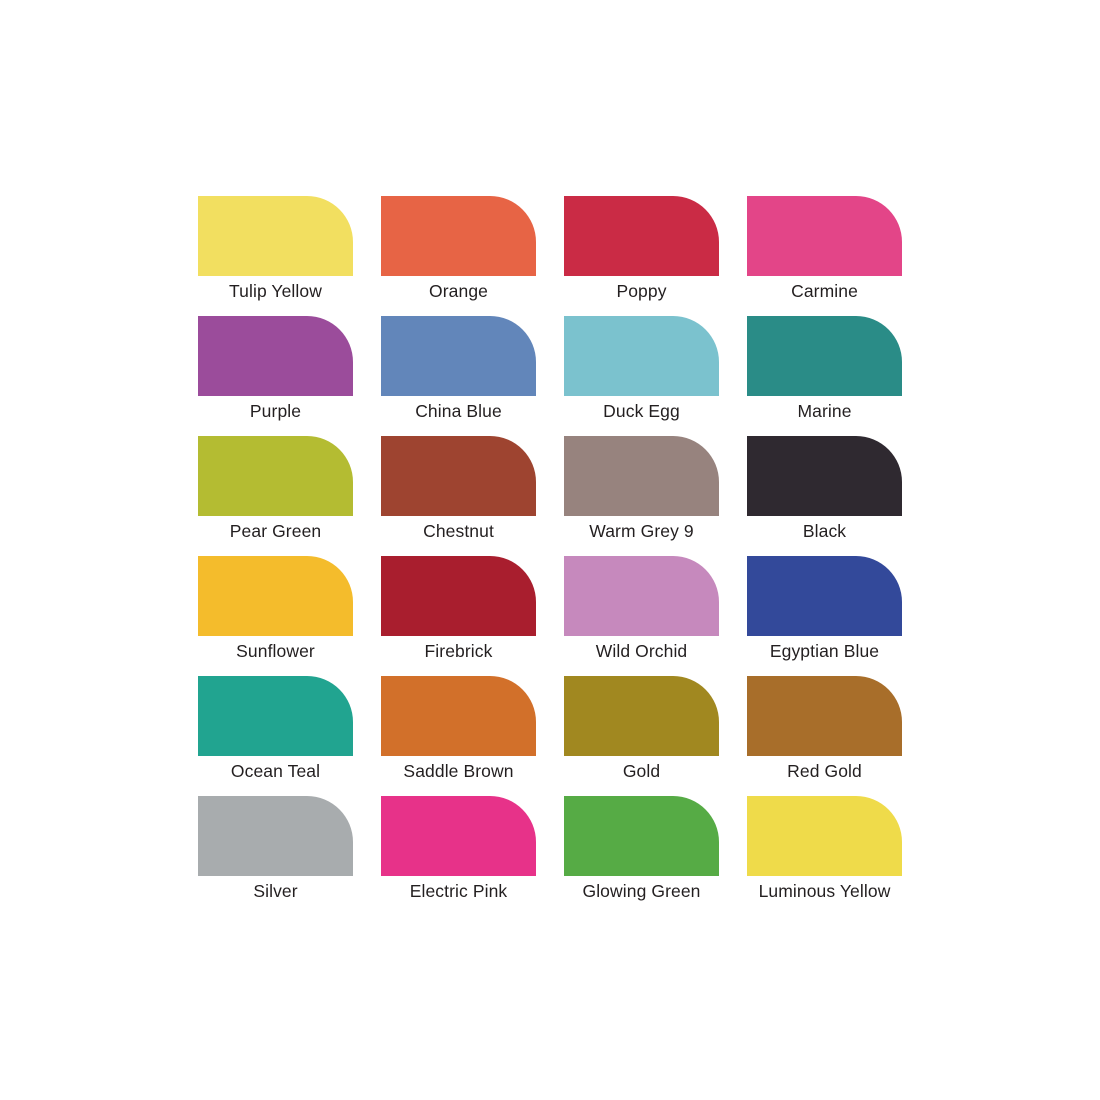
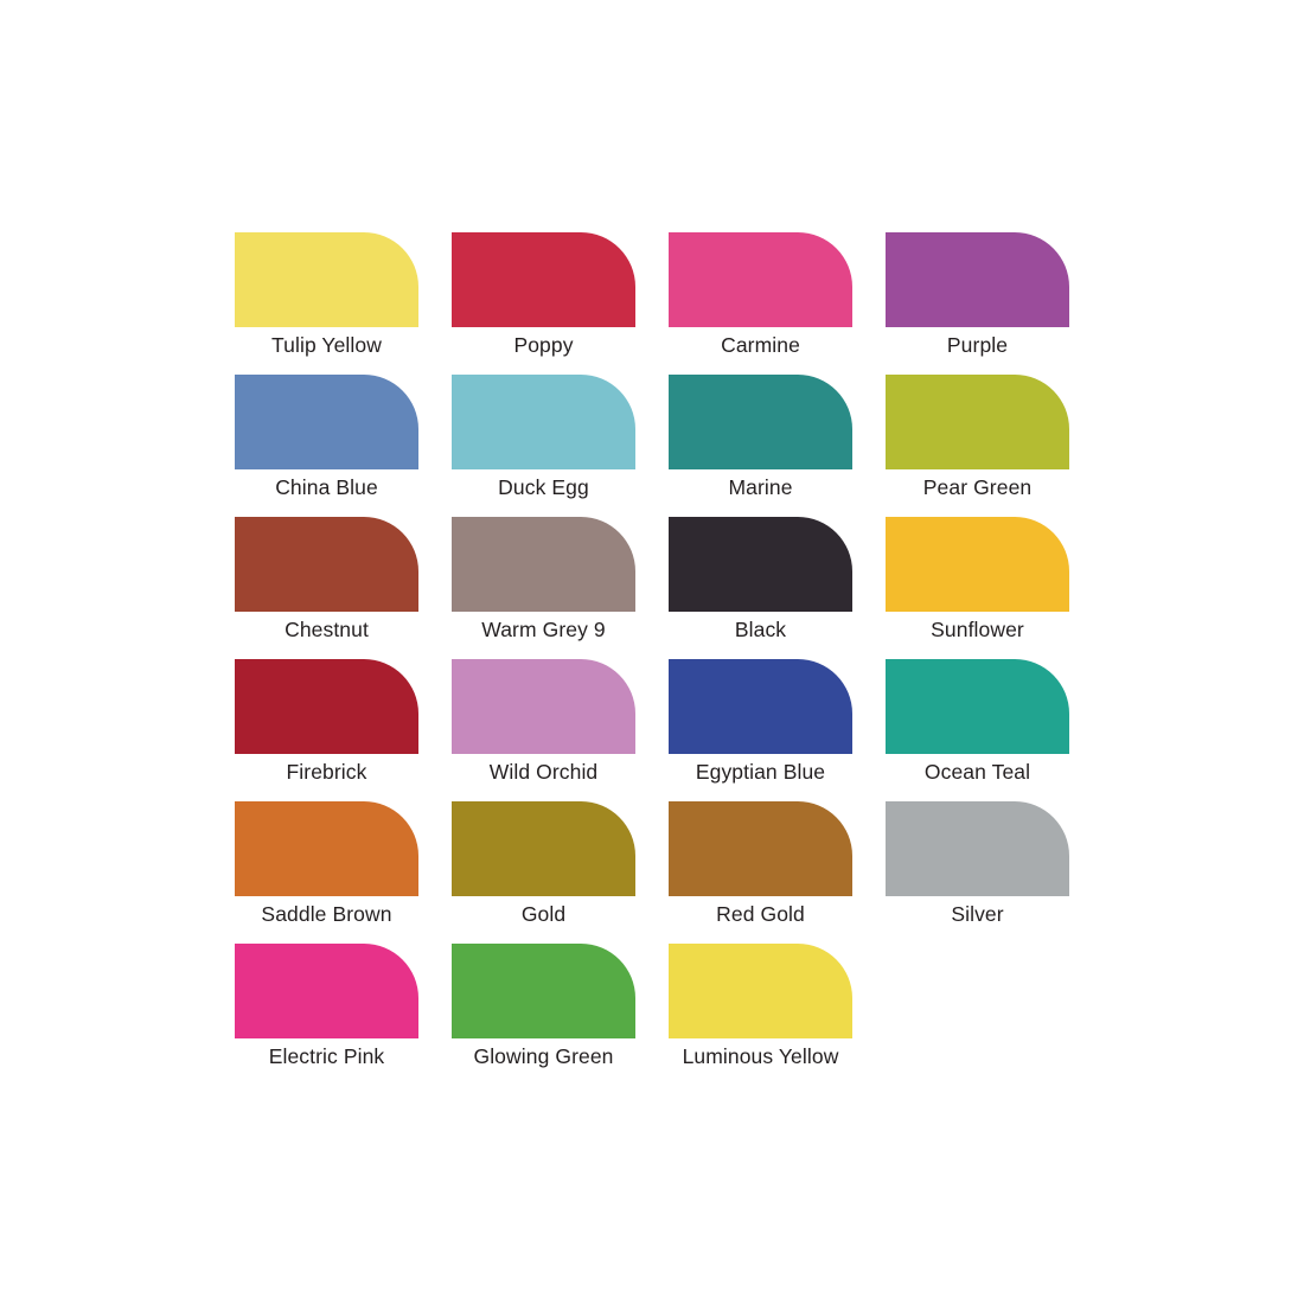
  Tulip Yellow
- Orange
  Poppy
  Carmine
  Purple
  China Blue
  Duck Egg
  Marine
  Pear Green
  Chestnut
  Warm Grey 9
  Black
  Sunflower
  Firebrick
  Wild Orchid
  Egyptian Blue
  Ocean Teal
  Saddle Brown
  Gold
  Red Gold
  Silver
  Electric Pink
  Glowing Green
  Luminous Yellow
